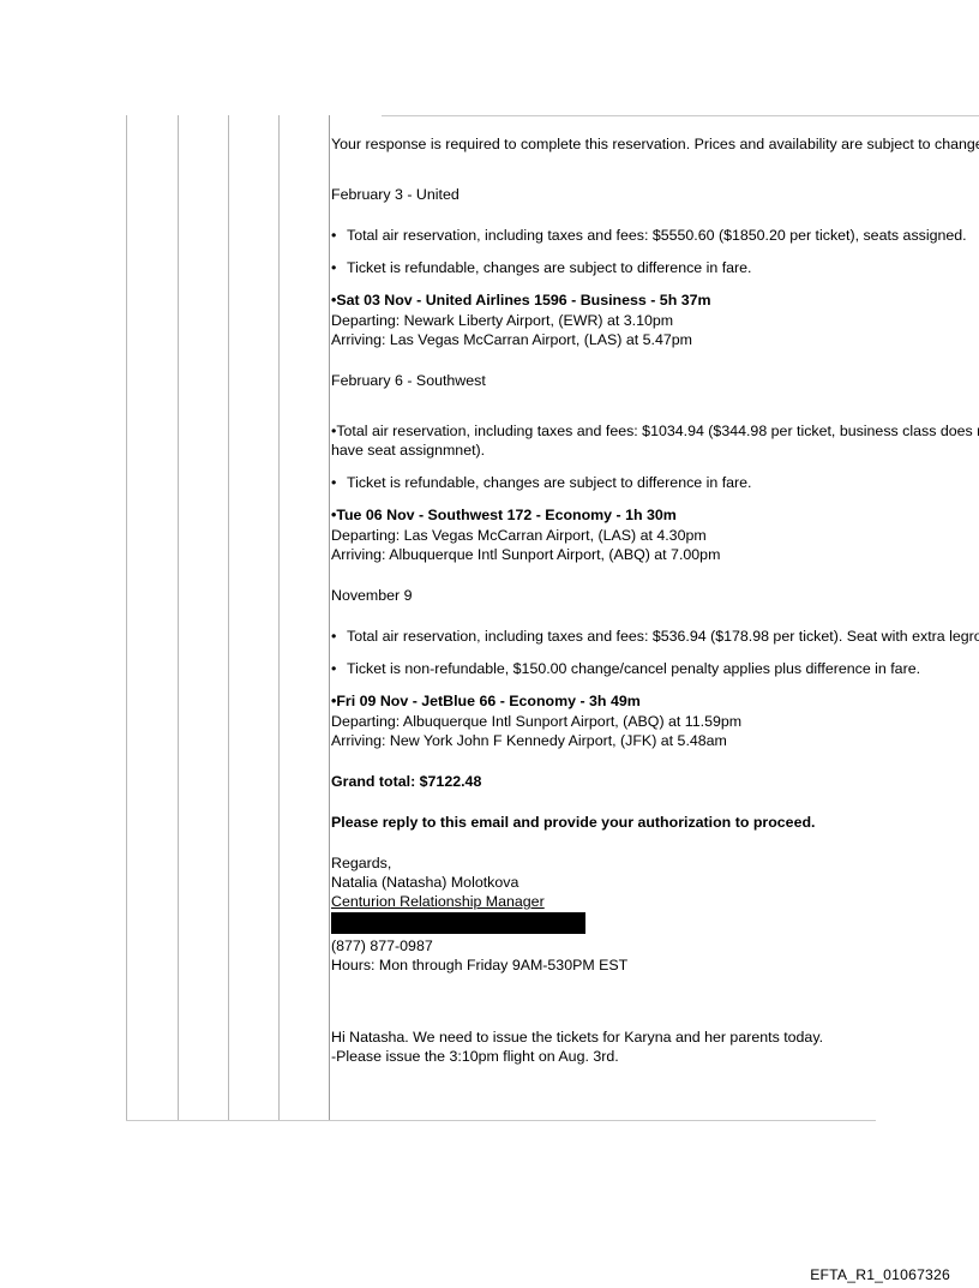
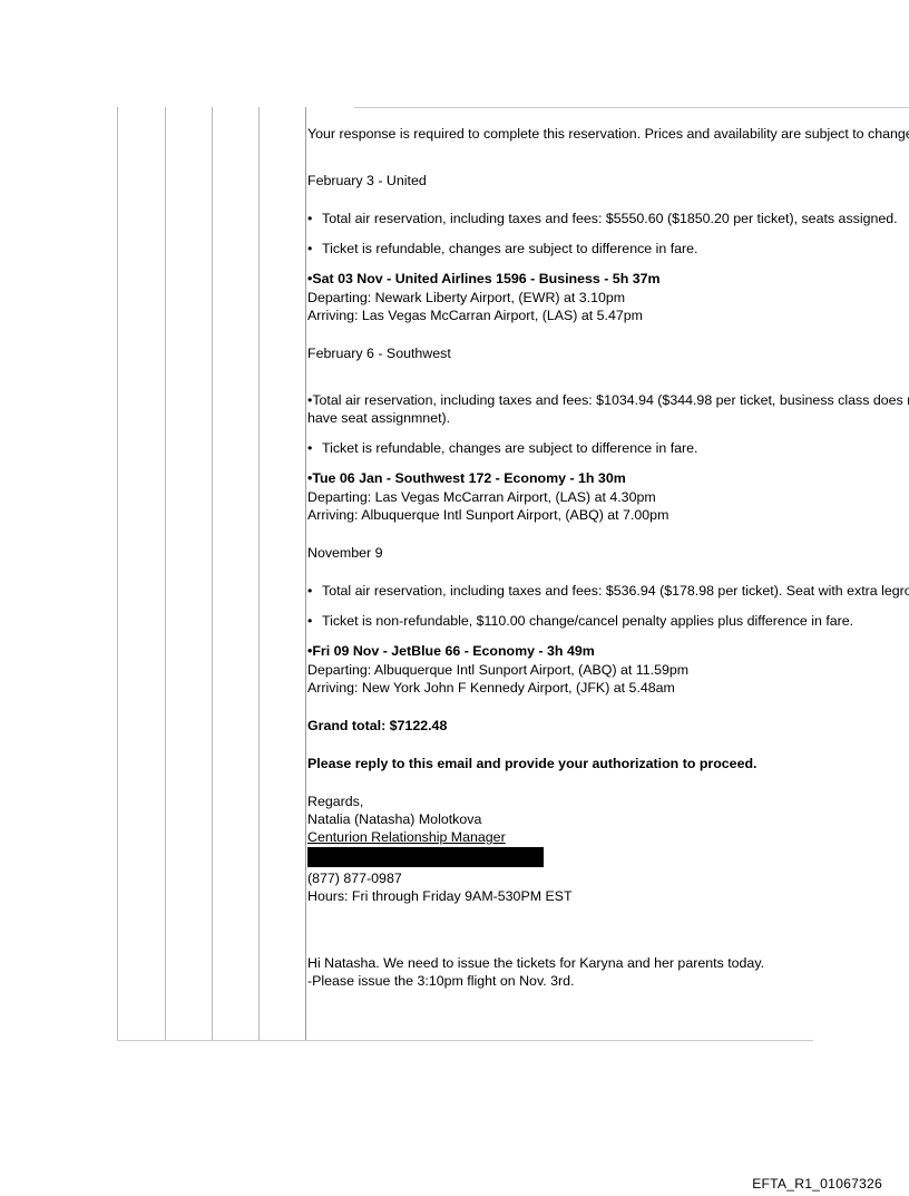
  Your response is required to complete this reservation. Prices and availability are subject to chang
  February 3 - United
  • Total air reservation, including taxes and fees: $5550.60 ($1850.20 per ticket), seats assigned.
  • Ticket is refundable, changes are subject to difference in fare.
  •Sat 03 Nov - United Airlines 1596 - Business - 5h 37m
  Departing: Newark Liberty Airport, (EWR) at 3.10pm
  Arriving: Las Vegas McCarran Airport, (LAS) at 5.47pm
  February 6 - Southwest
  •Total air reservation, including taxes and fees: $1034.94 ($344.98 per ticket, business class does have seat assignmnet).
  • Ticket is refundable, changes are subject to difference in fare.
- •Tue 06 Nov - Southwest 172 - Economy - 1h 30m
+ •Tue 06 Jan - Southwest 172 - Economy - 1h 30m
  Departing: Las Vegas McCarran Airport, (LAS) at 4.30pm
  Arriving: Albuquerque Intl Sunport Airport, (ABQ) at 7.00pm
  November 9
  • Total air reservation, including taxes and fees: $536.94 ($178.98 per ticket). Seat with extra legro
- • Ticket is non-refundable, $150.00 change/cancel penalty applies plus difference in fare.
+ • Ticket is non-refundable, $110.00 change/cancel penalty applies plus difference in fare.
  •Fri 09 Nov - JetBlue 66 - Economy - 3h 49m
  Departing: Albuquerque Intl Sunport Airport, (ABQ) at 11.59pm
  Arriving: New York John F Kennedy Airport, (JFK) at 5.48am
  Grand total: $7122.48
  Please reply to this email and provide your authorization to proceed.
  Regards,
  Natalia (Natasha) Molotkova
  Centurion Relationship Manager
  (877) 877-0987
- Hours: Mon through Friday 9AM-530PM EST
+ Hours: Fri through Friday 9AM-530PM EST
  Hi Natasha. We need to issue the tickets for Karyna and her parents today.
- -Please issue the 3:10pm flight on Aug. 3rd.
+ -Please issue the 3:10pm flight on Nov. 3rd.
  EFTA_R1_01067326
